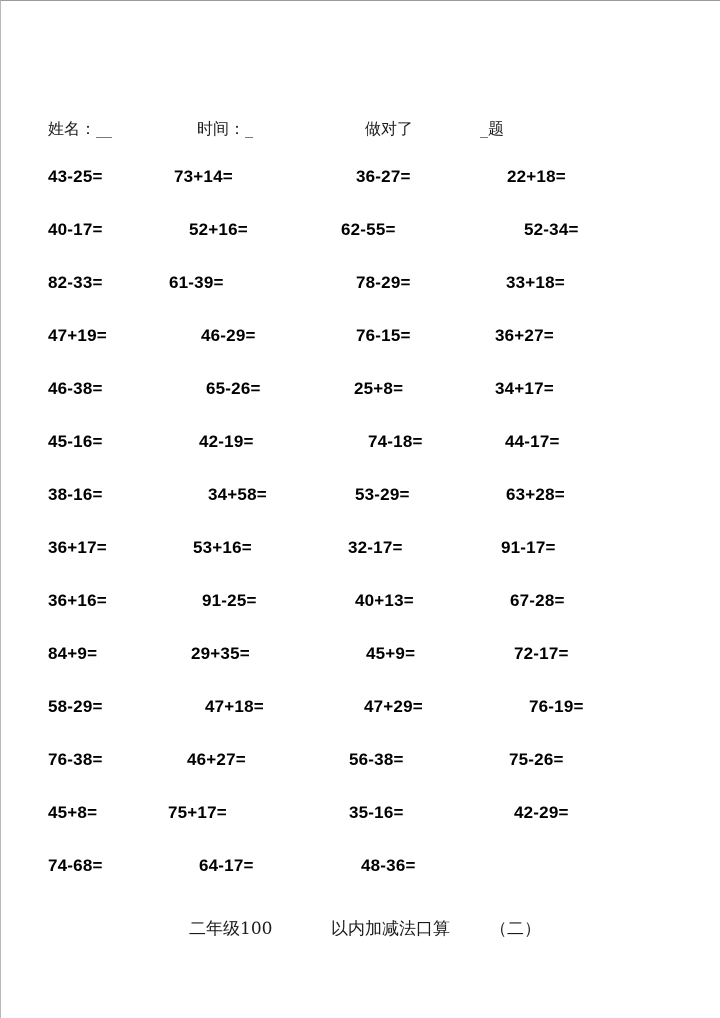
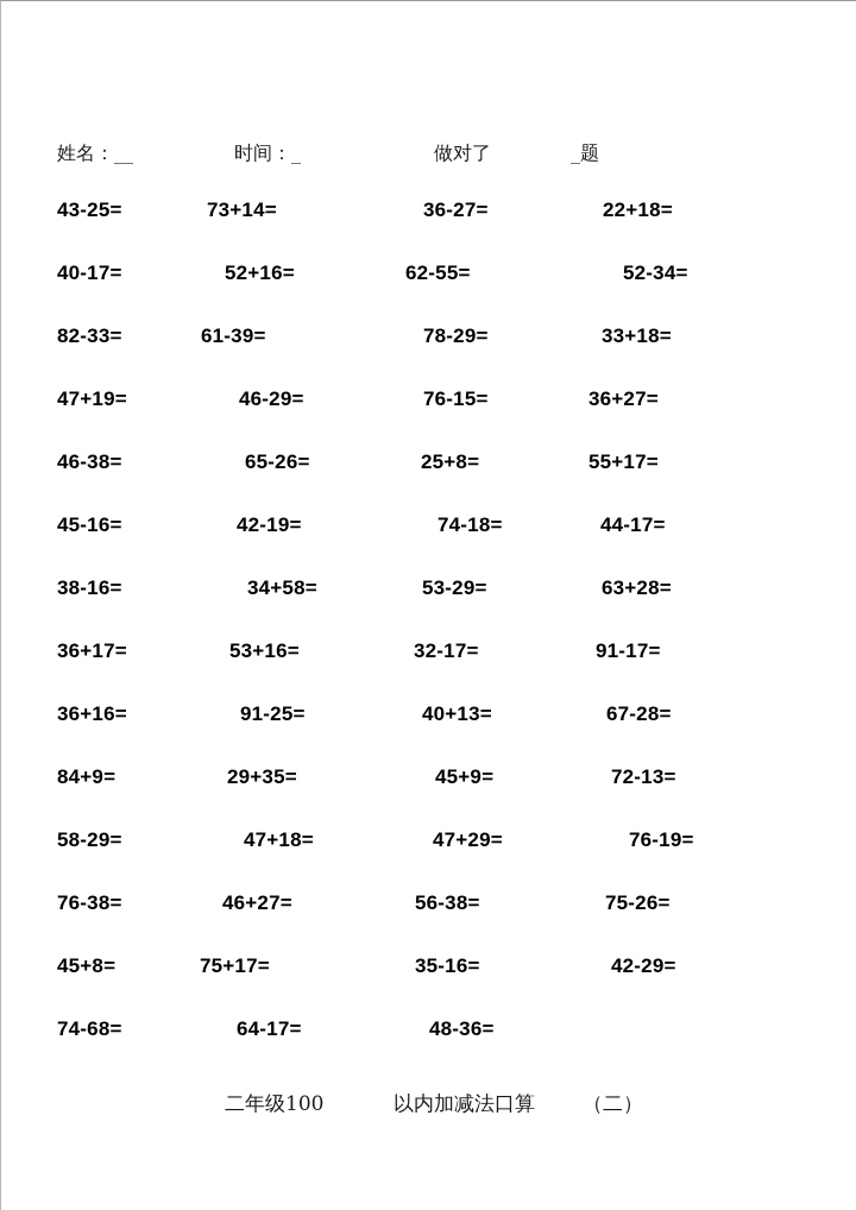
  姓名：__
  时间：_
  做对了
  _题
  43-25=
  73+14=
  36-27=
  22+18=
  40-17=
  52+16=
  62-55=
  52-34=
  82-33=
  61-39=
  78-29=
  33+18=
  47+19=
  46-29=
  76-15=
  36+27=
  46-38=
  65-26=
  25+8=
- 34+17=
+ 55+17=
  45-16=
  42-19=
  74-18=
  44-17=
  38-16=
  34+58=
  53-29=
  63+28=
  36+17=
  53+16=
  32-17=
  91-17=
  36+16=
  91-25=
  40+13=
  67-28=
  84+9=
  29+35=
  45+9=
- 72-17=
+ 72-13=
  58-29=
  47+18=
  47+29=
  76-19=
  76-38=
  46+27=
  56-38=
  75-26=
  45+8=
  75+17=
  35-16=
  42-29=
  74-68=
  64-17=
  48-36=
  二年级100
  以内加减法口算
  （二）
